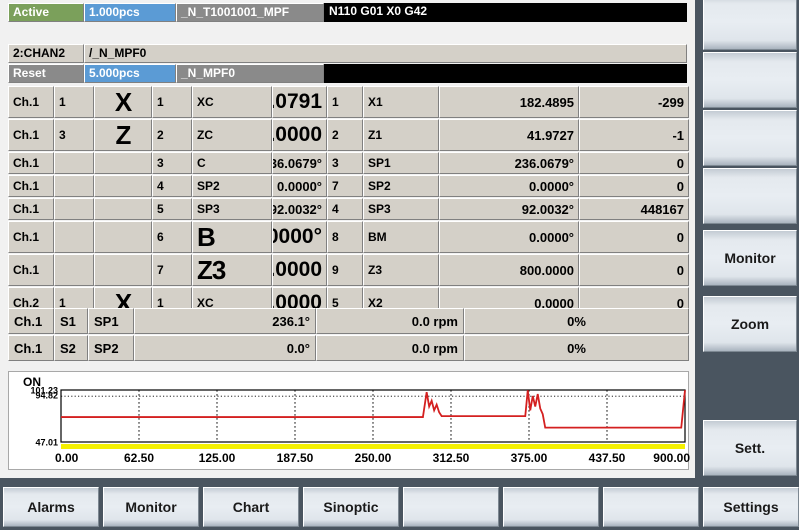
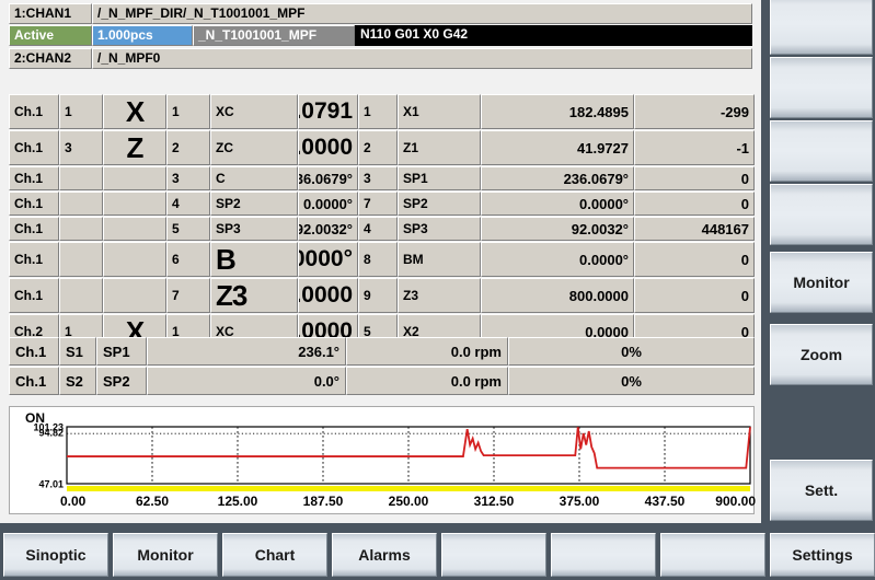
+ 1:CHAN1
+ /_N_MPF_DIR/_N_T1001001_MPF
  Active
  1.000pcs
  _N_T1001001_MPF
  N110 G01 X0 G42
  2:CHAN2
  /_N_MPF0
- Reset
- 5.000pcs
- _N_MPF0
  Ch.1
  1
  X
  1
  XC
  1
  X1
  182.4895
  -299
  Ch.1
  3
  Z
  2
  ZC
  .0000
  2
  Z1
  41.9727
  -1
  Ch.1
  3
  C
  36.0679°
  3
  SP1
  236.0679°
  0
  Ch.1
  4
  SP2
  0.0000°
  7
  SP2
  0.0000°
  0
  Ch.1
  5
  SP3
  92.0032°
  4
  SP3
  92.0032°
  448167
  Ch.1
  6
  B
  0000°
  8
  BM
  0.0000°
  0
  Ch.1
  7
  Z3
  9
  Z3
  800.0000
  0
  Ch.2
  1
  X
  1
  XC
  5
  X2
  0.0000
  0
  Ch.1
  S1
  SP1
  236.1°
  0.0 rpm
  0%
  Ch.1
  S2
  SP2
  0.0°
  0.0 rpm
  0%
  ON
  101.23
  94.82
  47.01
  0.00
  62.50
  125.00
  187.50
  250.00
  312.50
  375.00
  437.50
  900.00
  Monitor
  Zoom
  Sett.
- Alarms
+ Sinoptic
  Monitor
  Chart
- Sinoptic
+ Alarms
  Settings
